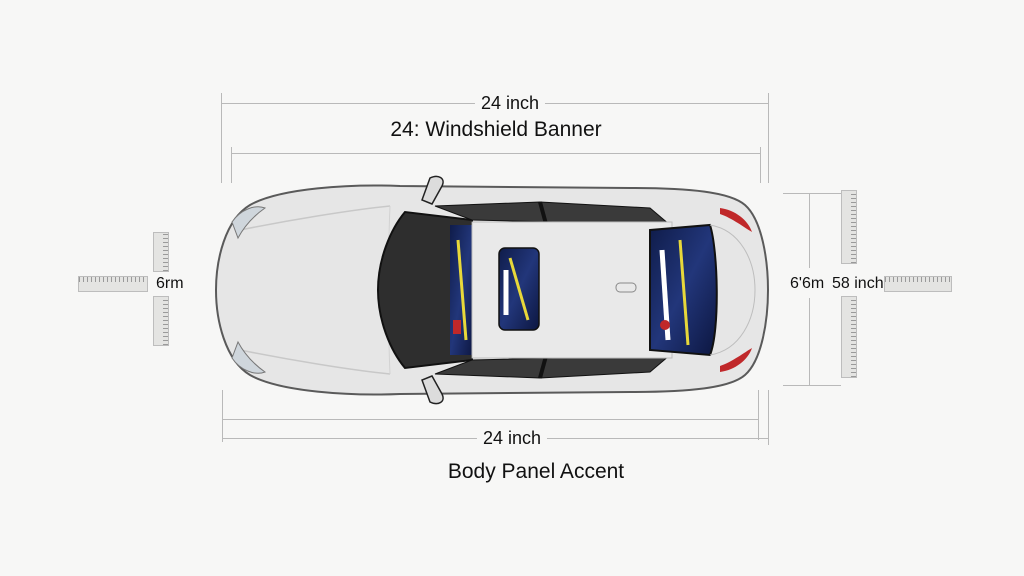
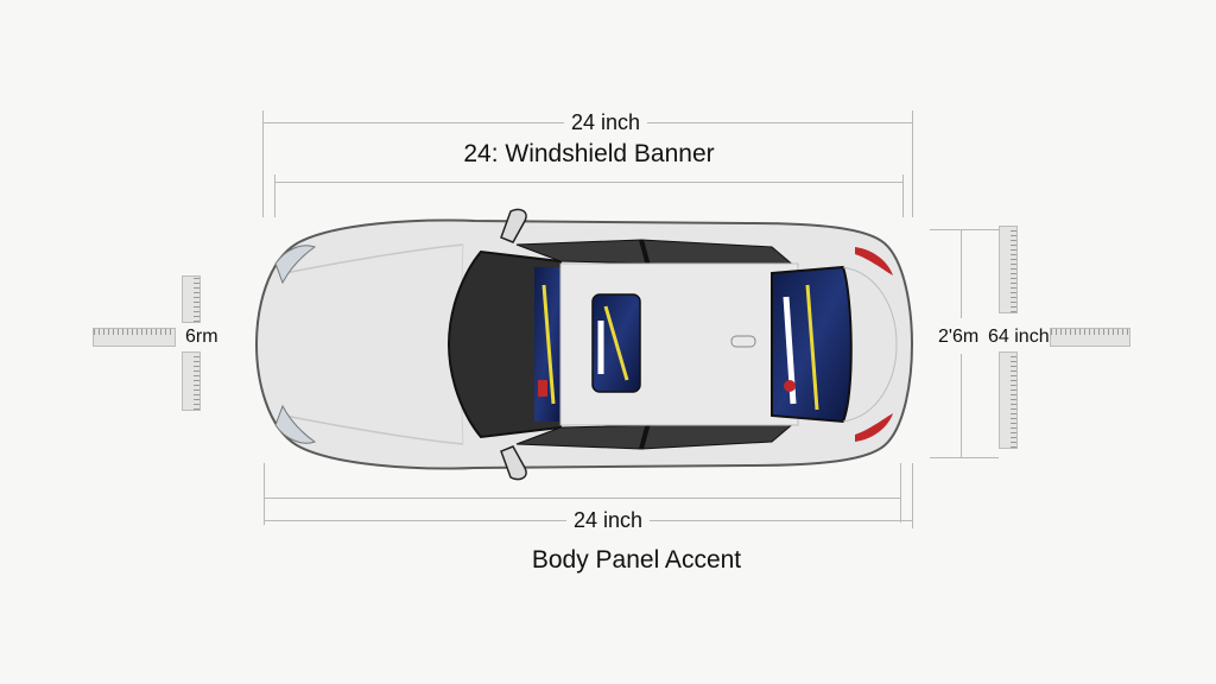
  24 inch
  24: Windshield Banner
  24 inch
  Body Panel Accent
  6rm
- 6'6m
+ 2'6m
- 58 inch
+ 64 inch
